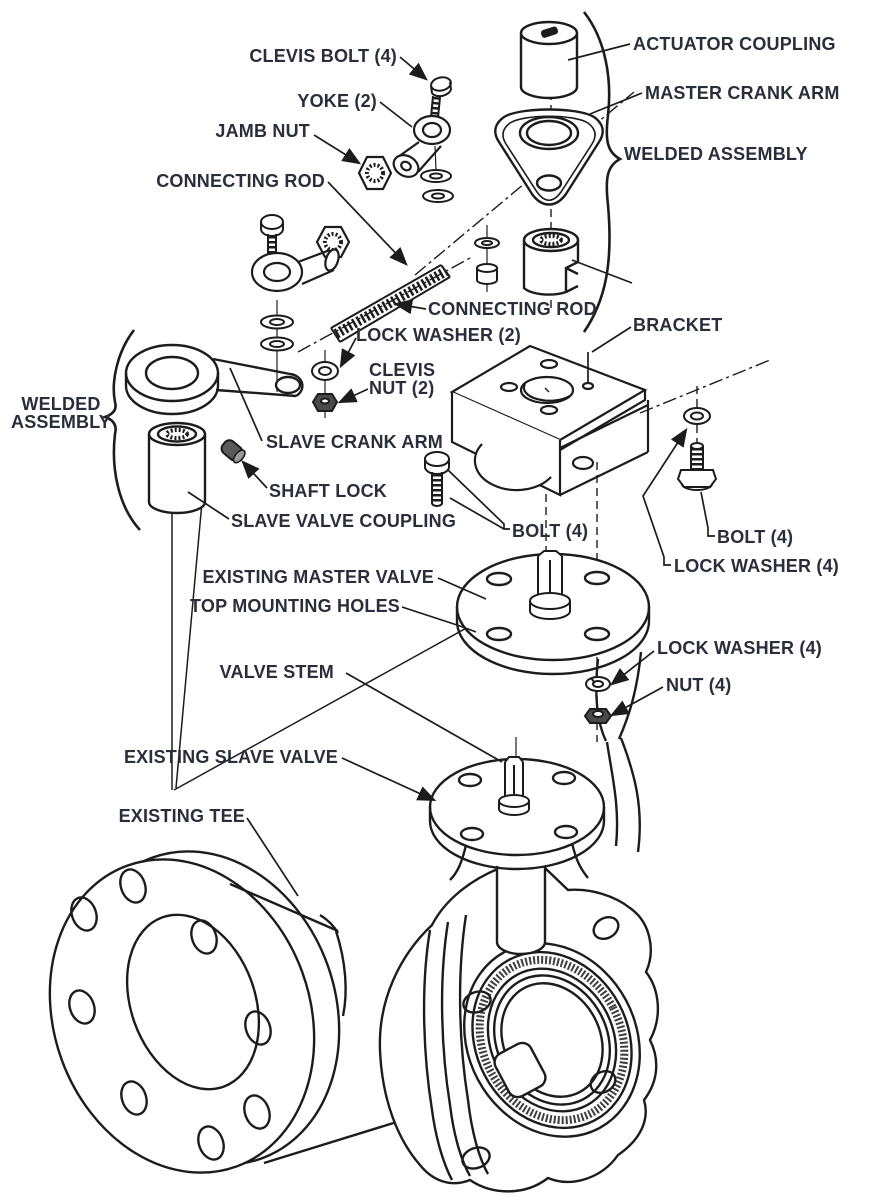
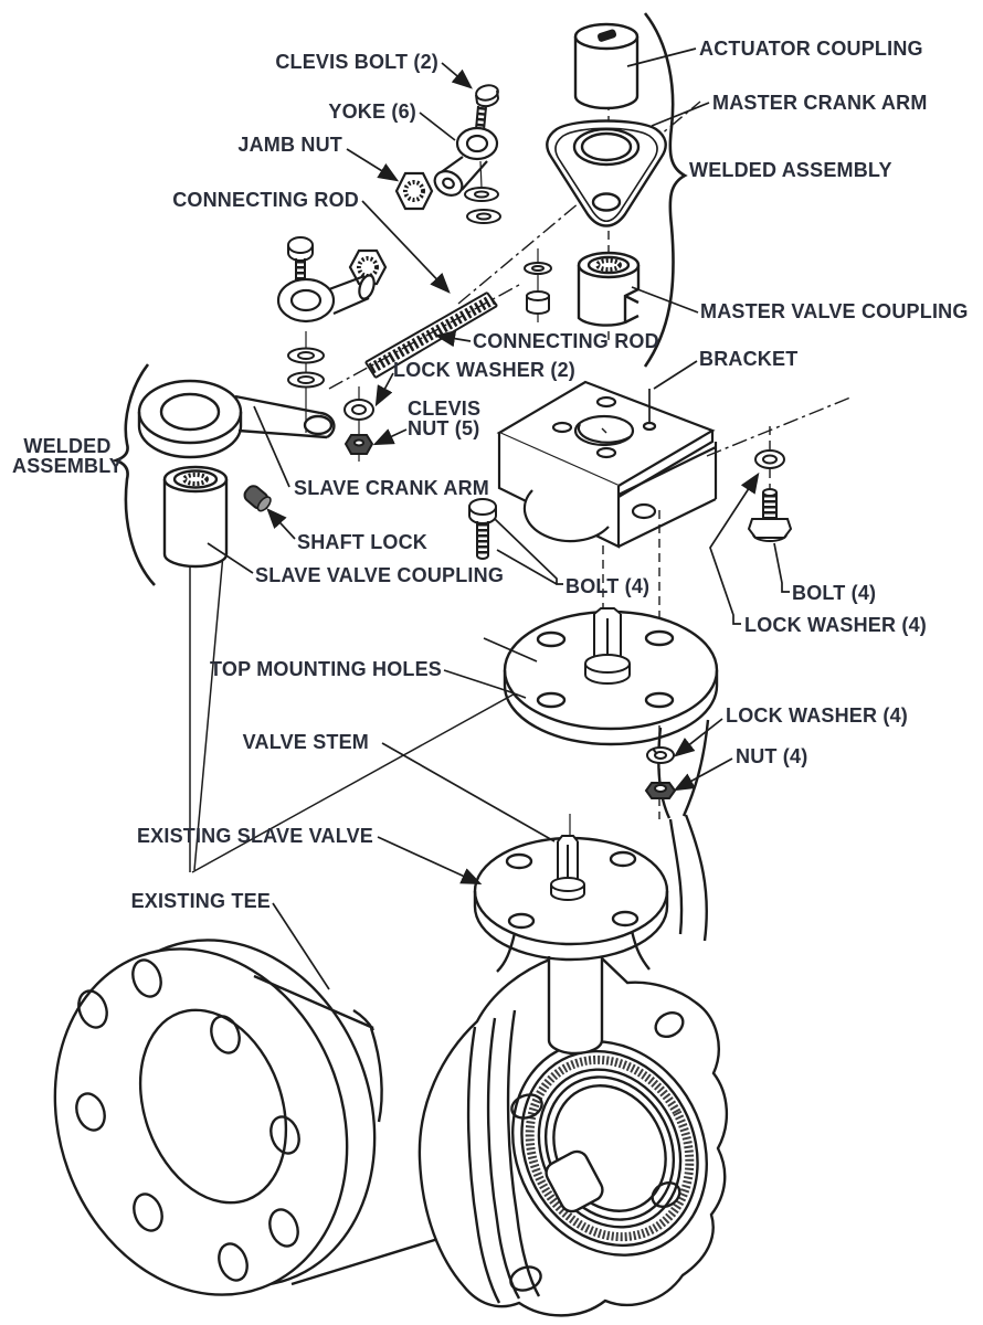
- CLEVIS BOLT (4)
+ CLEVIS BOLT (2)
- YOKE (2)
+ YOKE (6)
  JAMB NUT
  CONNECTING ROD
  ACTUATOR COUPLING
  MASTER CRANK ARM
  WELDED ASSEMBLY
+ MASTER VALVE COUPLING
  CONNECTING ROD
  BRACKET
  LOCK WASHER (2)
  CLEVIS
- NUT (2)
+ NUT (5)
  WELDED
  ASSEMBLY
  SLAVE CRANK ARM
  SHAFT LOCK
  SLAVE VALVE COUPLING
  BOLT (4)
  BOLT (4)
  LOCK WASHER (4)
- EXISTING MASTER VALVE
  TOP MOUNTING HOLES
  LOCK WASHER (4)
  NUT (4)
  VALVE STEM
  EXISTING SLAVE VALVE
  EXISTING TEE
